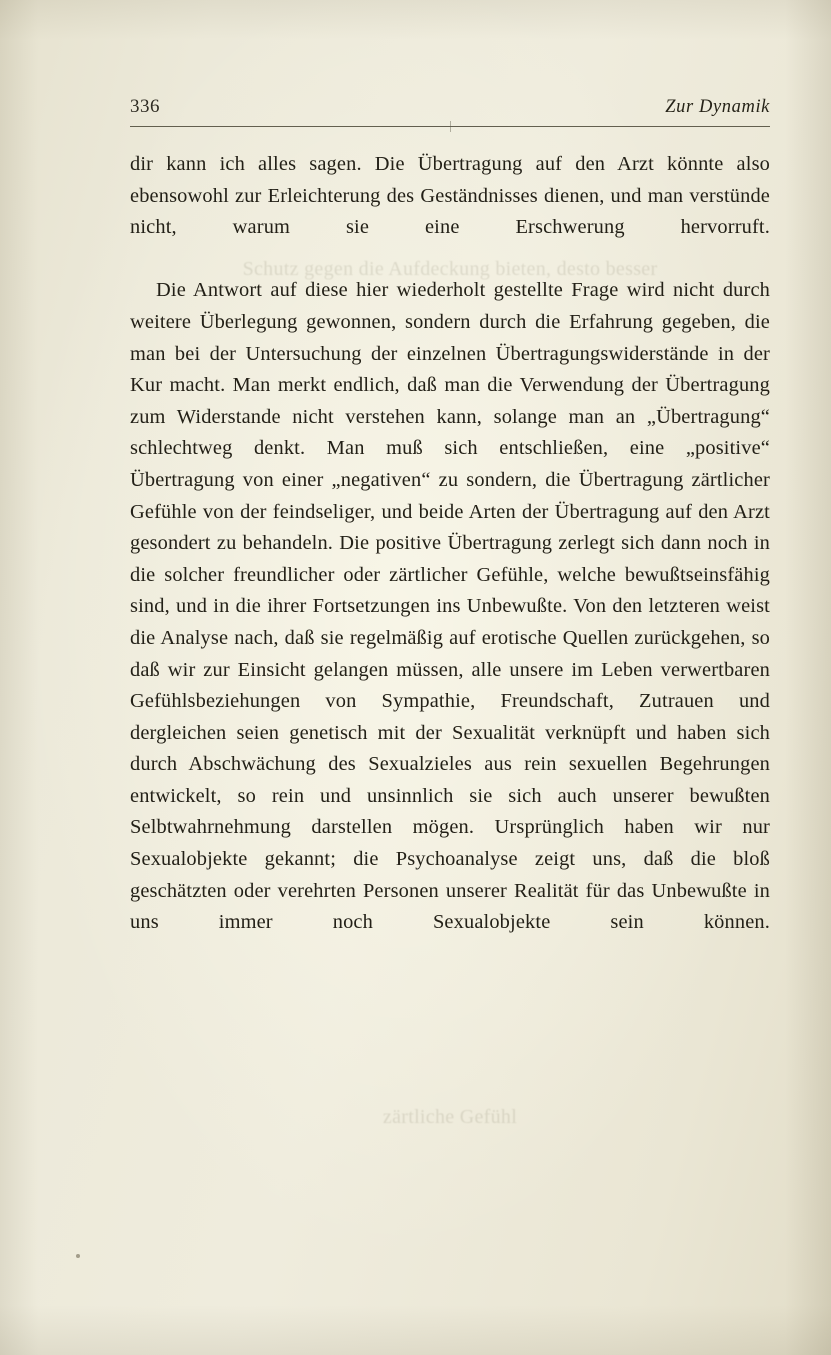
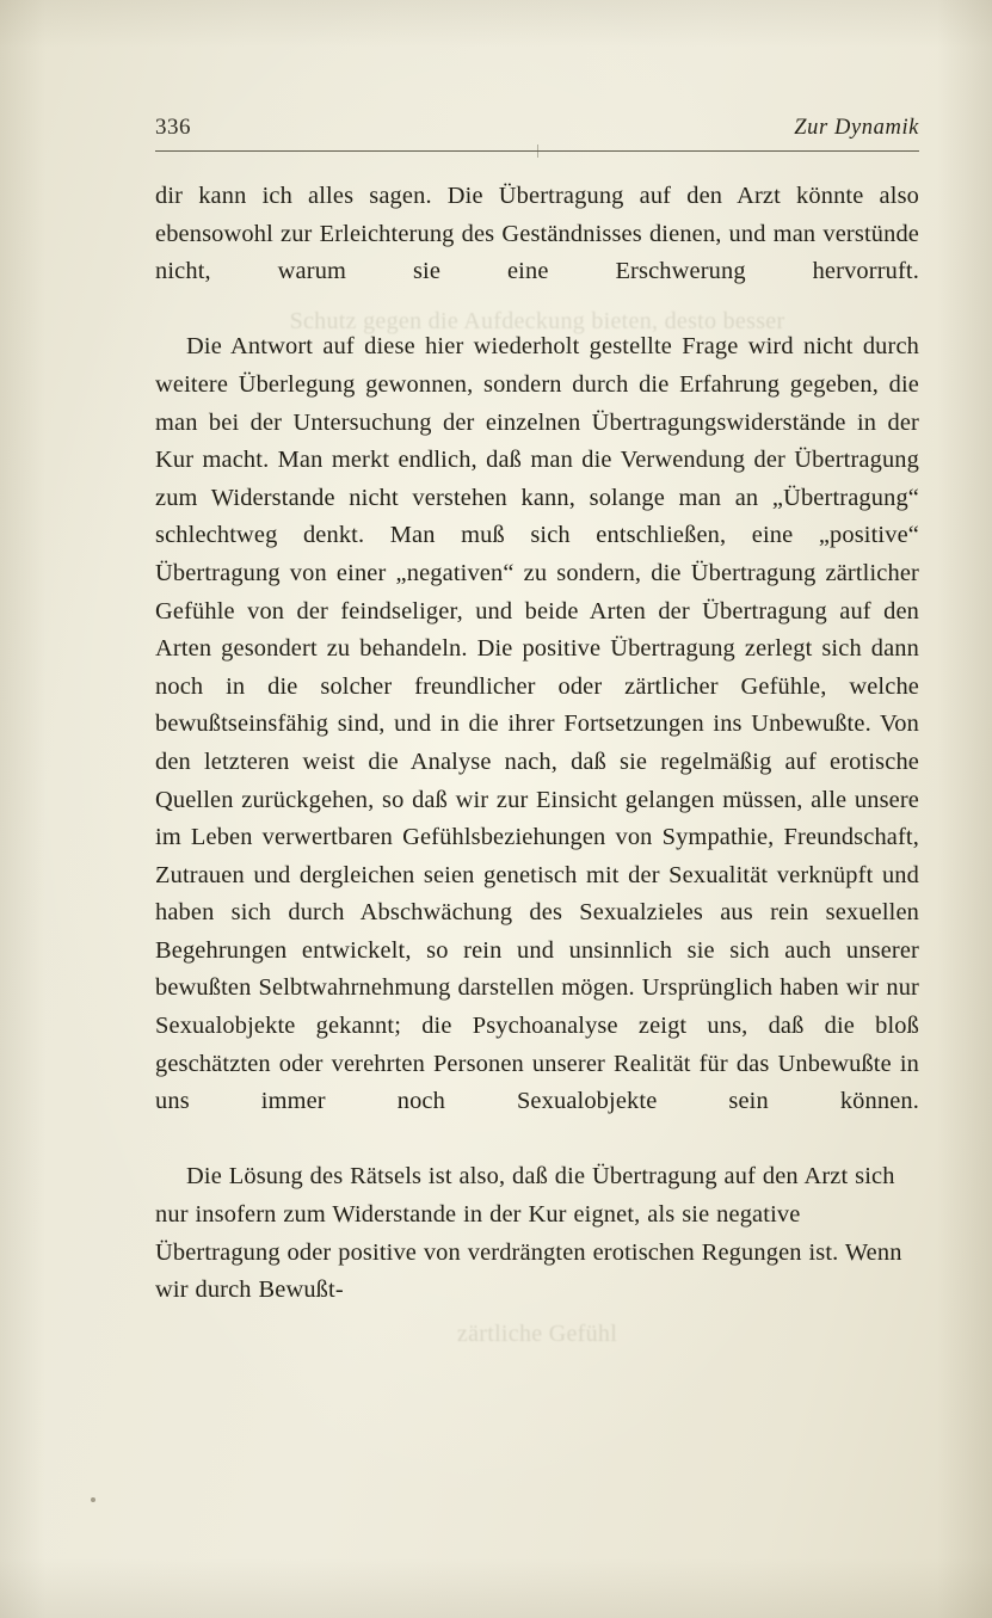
  Schutz gegen die Aufdeckung bieten, desto besser
  zärtliche Gefühl
  336
  Zur Dynamik
  dir kann ich alles sagen. Die Übertragung auf den Arzt könnte also ebensowohl zur Erleichterung des Geständnisses dienen, und man verstünde nicht, warum sie eine Erschwerung hervorruft.
- Die Antwort auf diese hier wiederholt gestellte Frage wird nicht durch weitere Überlegung gewonnen, sondern durch die Erfahrung gegeben, die man bei der Untersuchung der einzelnen Übertragungswiderstände in der Kur macht. Man merkt endlich, daß man die Verwendung der Übertragung zum Widerstande nicht verstehen kann, solange man an „Übertragung“ schlechtweg denkt. Man muß sich entschließen, eine „positive“ Übertragung von einer „negativen“ zu sondern, die Übertragung zärtlicher Gefühle von der feindseliger, und beide Arten der Übertragung auf den Arzt gesondert zu behandeln. Die positive Übertragung zerlegt sich dann noch in die solcher freundlicher oder zärtlicher Gefühle, welche bewußtseinsfähig sind, und in die ihrer Fortsetzungen ins Unbewußte. Von den letzteren weist die Analyse nach, daß sie regelmäßig auf erotische Quellen zurückgehen, so daß wir zur Einsicht gelangen müssen, alle unsere im Leben verwertbaren Gefühlsbeziehungen von Sympathie, Freundschaft, Zutrauen und dergleichen seien genetisch mit der Sexualität verknüpft und haben sich durch Abschwächung des Sexualzieles aus rein sexuellen Begehrungen entwickelt, so rein und unsinnlich sie sich auch unserer bewußten Selbtwahrnehmung darstellen mögen. Ursprünglich haben wir nur Sexualobjekte gekannt; die Psychoanalyse zeigt uns, daß die bloß geschätzten oder verehrten Personen unserer Realität für das Unbewußte in uns immer noch Sexualobjekte sein können.
+ Die Antwort auf diese hier wiederholt gestellte Frage wird nicht durch weitere Überlegung gewonnen, sondern durch die Erfahrung gegeben, die man bei der Untersuchung der einzelnen Übertragungswiderstände in der Kur macht. Man merkt endlich, daß man die Verwendung der Übertragung zum Widerstande nicht verstehen kann, solange man an „Übertragung“ schlechtweg denkt. Man muß sich entschließen, eine „positive“ Übertragung von einer „negativen“ zu sondern, die Übertragung zärtlicher Gefühle von der feindseliger, und beide Arten der Übertragung auf den Arten gesondert zu behandeln. Die positive Übertragung zerlegt sich dann noch in die solcher freundlicher oder zärtlicher Gefühle, welche bewußtseinsfähig sind, und in die ihrer Fortsetzungen ins Unbewußte. Von den letzteren weist die Analyse nach, daß sie regelmäßig auf erotische Quellen zurückgehen, so daß wir zur Einsicht gelangen müssen, alle unsere im Leben verwertbaren Gefühlsbeziehungen von Sympathie, Freundschaft, Zutrauen und dergleichen seien genetisch mit der Sexualität verknüpft und haben sich durch Abschwächung des Sexualzieles aus rein sexuellen Begehrungen entwickelt, so rein und unsinnlich sie sich auch unserer bewußten Selbtwahrnehmung darstellen mögen. Ursprünglich haben wir nur Sexualobjekte gekannt; die Psychoanalyse zeigt uns, daß die bloß geschätzten oder verehrten Personen unserer Realität für das Unbewußte in uns immer noch Sexualobjekte sein können.
+ Die Lösung des Rätsels ist also, daß die Übertragung auf den Arzt sich nur insofern zum Widerstande in der Kur eignet, als sie negative Übertragung oder positive von verdrängten erotischen Regungen ist. Wenn wir durch Bewußt-
